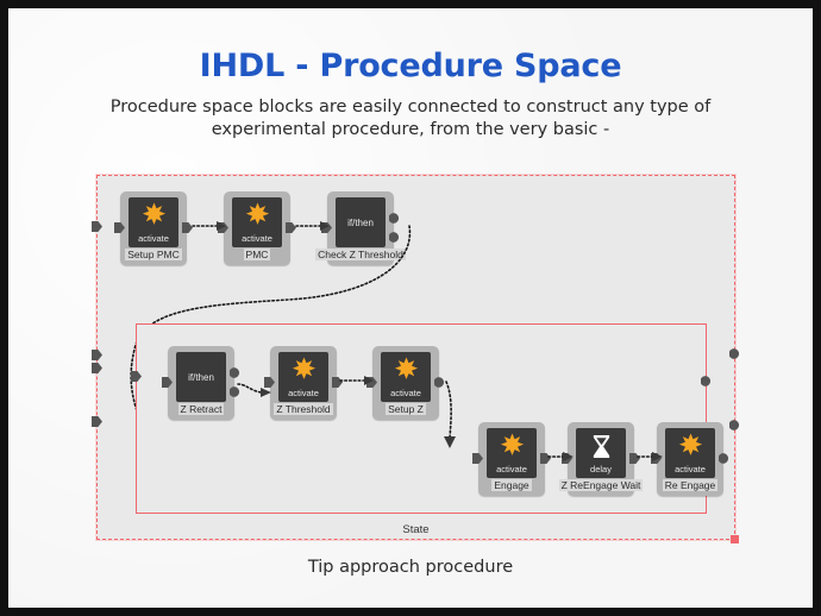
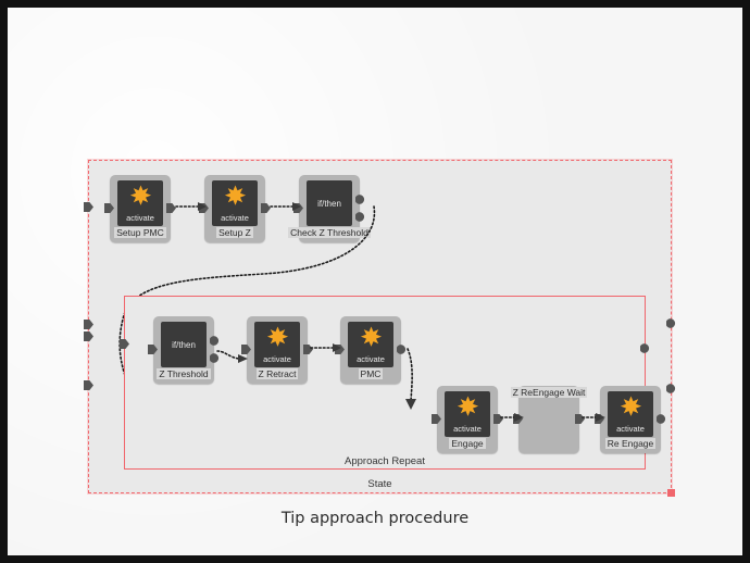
- IHDL - Procedure Space
- Procedure space blocks are easily connected to construct any type of experimental procedure, from the very basic -
  activate
  Setup PMC
  activate
- PMC
+ Setup Z
  if/then
  Check Z Threshold
  if/then
- Z Retract
+ Z Threshold
  activate
- Z Threshold
+ Z Retract
  activate
- Setup Z
+ PMC
  activate
  Engage
- delay
  Z ReEngage Wait
  activate
  Re Engage
+ Approach Repeat
  State
  Tip approach procedure
